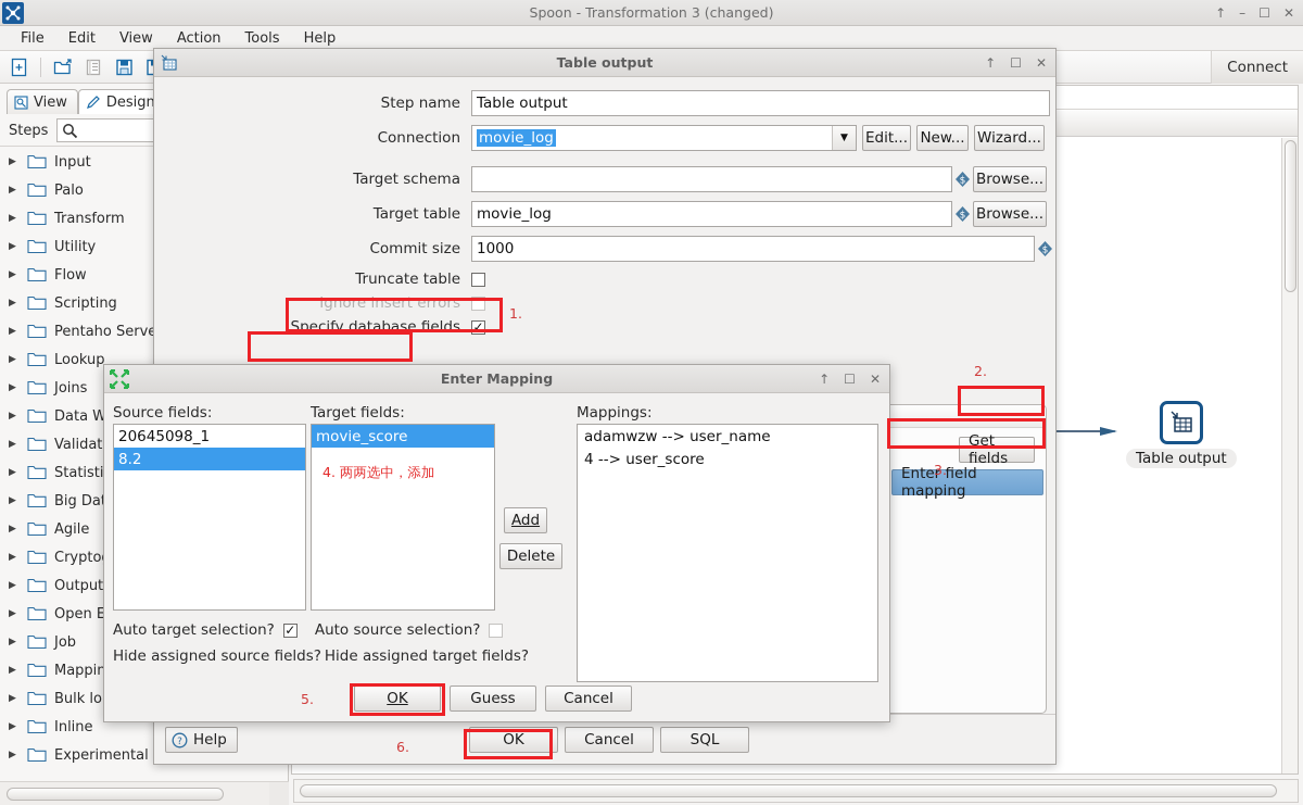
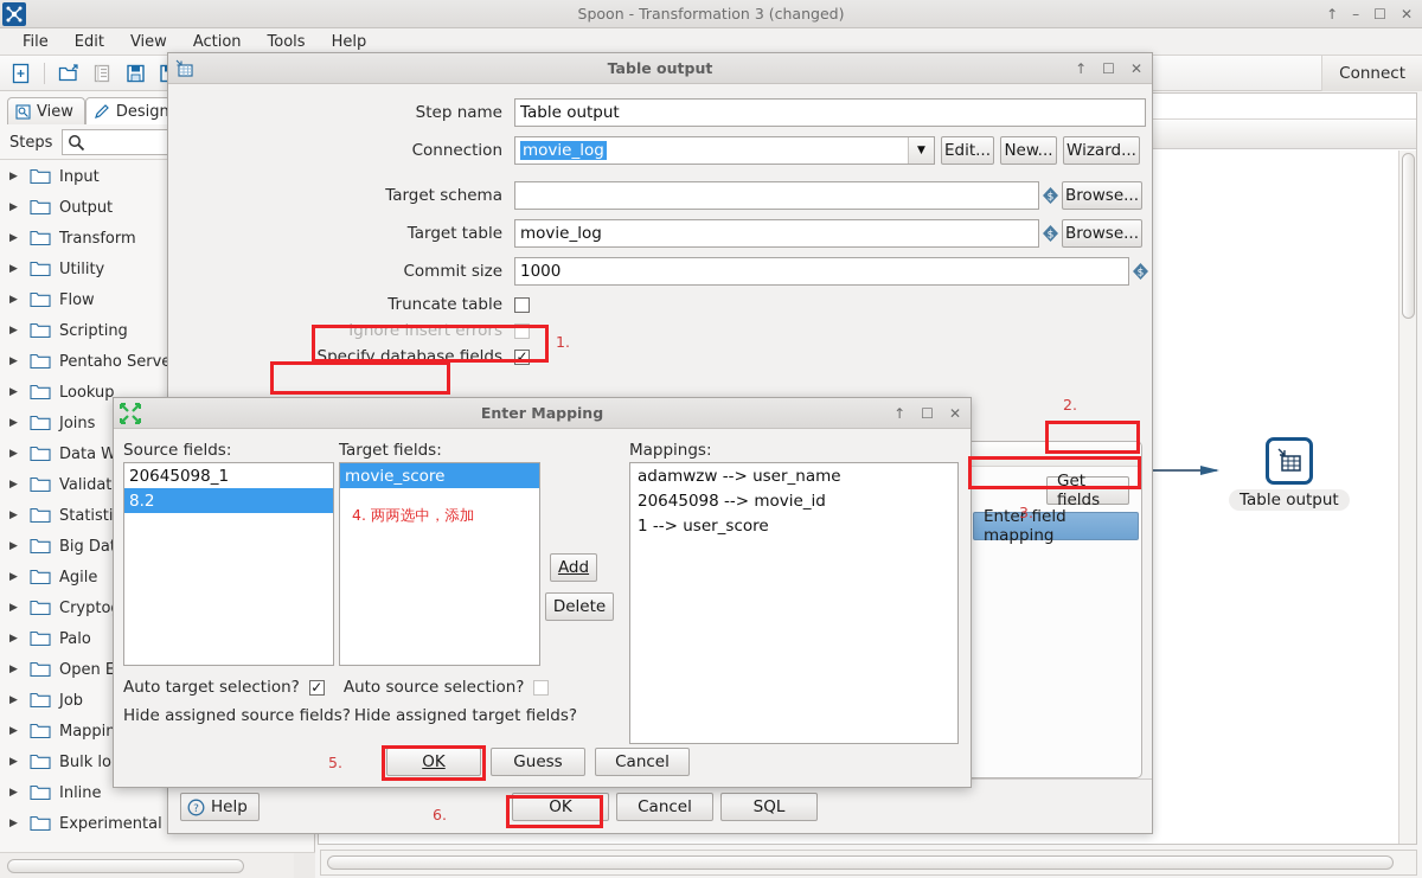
  Spoon - Transformation 3 (changed)
  ↑
  –
  ☐
  ✕
  File
  Edit
  View
  Action
  Tools
  Help
  View
  Design
  Steps
  ▶
  Input
  ▶
- Palo
+ Output
  ▶
  Transform
  ▶
  Utility
  ▶
  Flow
  ▶
  Scripting
  ▶
  Pentaho Serv
  ▶
  Lookup
  ▶
  Joins
  ▶
  Data W
  ▶
  Validat
  ▶
  Statisti
  ▶
  Big Da
  ▶
  Agile
  ▶
  Crypto
  ▶
- Output
+ Palo
  ▶
  Open E
  ▶
  Job
  ▶
  Mappin
  ▶
  Bulk lo
  ▶
  Inline
  ▶
  Experimental
  Connect
  Table output
  Table output
  ↑
  ☐
  ✕
  Step name
  Table output
  Connection
  movie_log
  ▼
  Edit...
  New...
  Wizard...
  Target schema
  $
  Browse...
  Target table
  movie_log
  $
  Browse...
  Commit size
  1000
  $
  Truncate table
  Ignore insert errors
  Specify database fields
  ✓
  Get fields
  Enter field mapping
  ?
  Help
  OK
  Cancel
  SQL
  Enter Mapping
  ↑
  ☐
  ✕
  Source fields:
  Target fields:
  Mappings:
  20645098_1
  8.2
  movie_score
  4. 两两选中，添加
  Add
  Delete
  adamwzw --> user_name
+ 20645098 --> movie_id
- 4 --> user_score
+ 1 --> user_score
  Auto target selection?
  ✓
  Auto source selection?
  Hide assigned source fields?
  Hide assigned target fields?
  OK
  Guess
  Cancel
  1.
  2.
  3.
  5.
  6.
